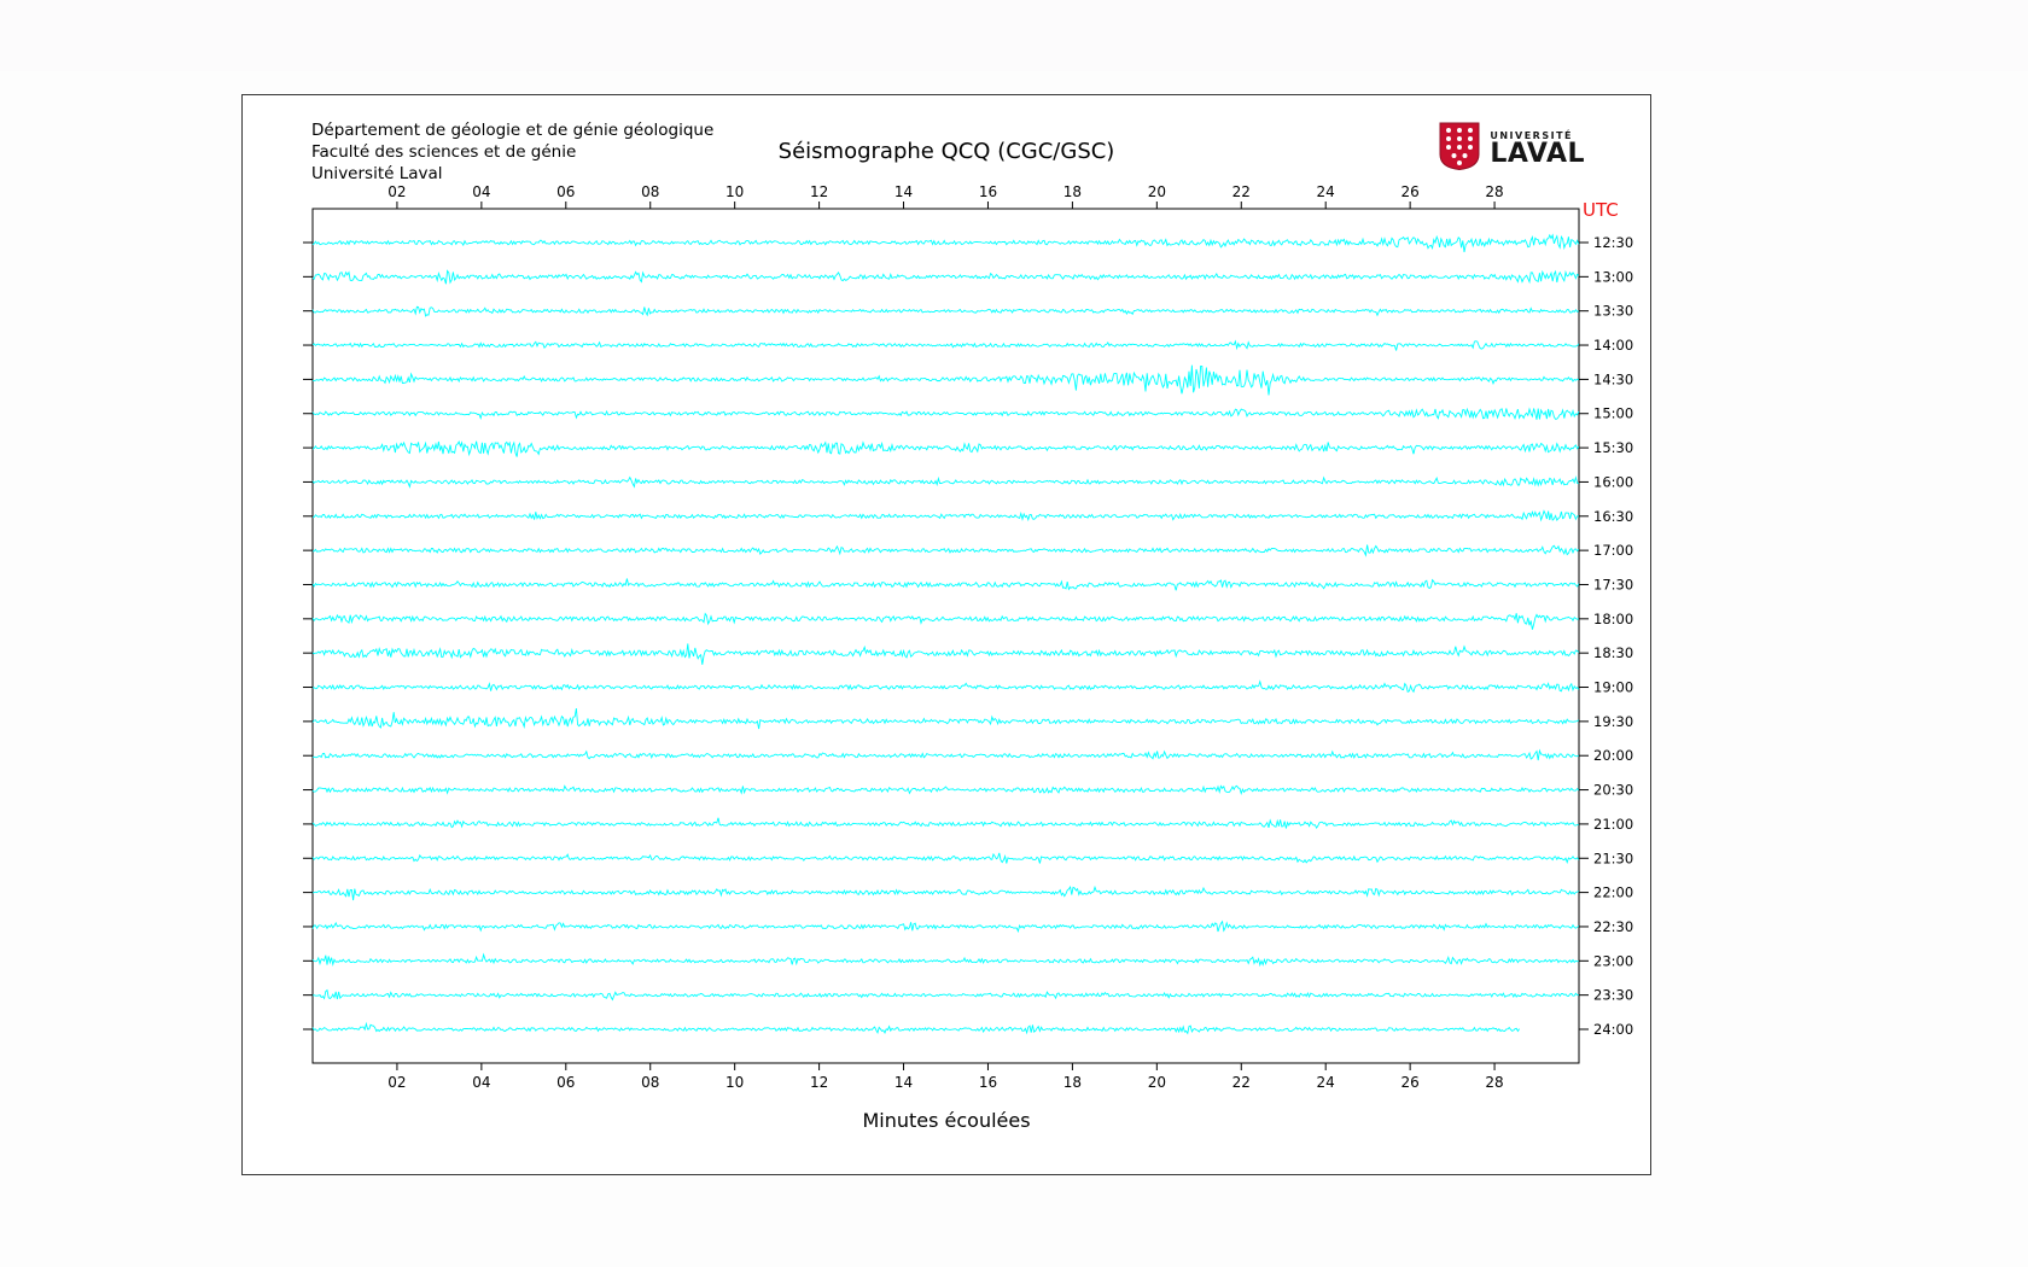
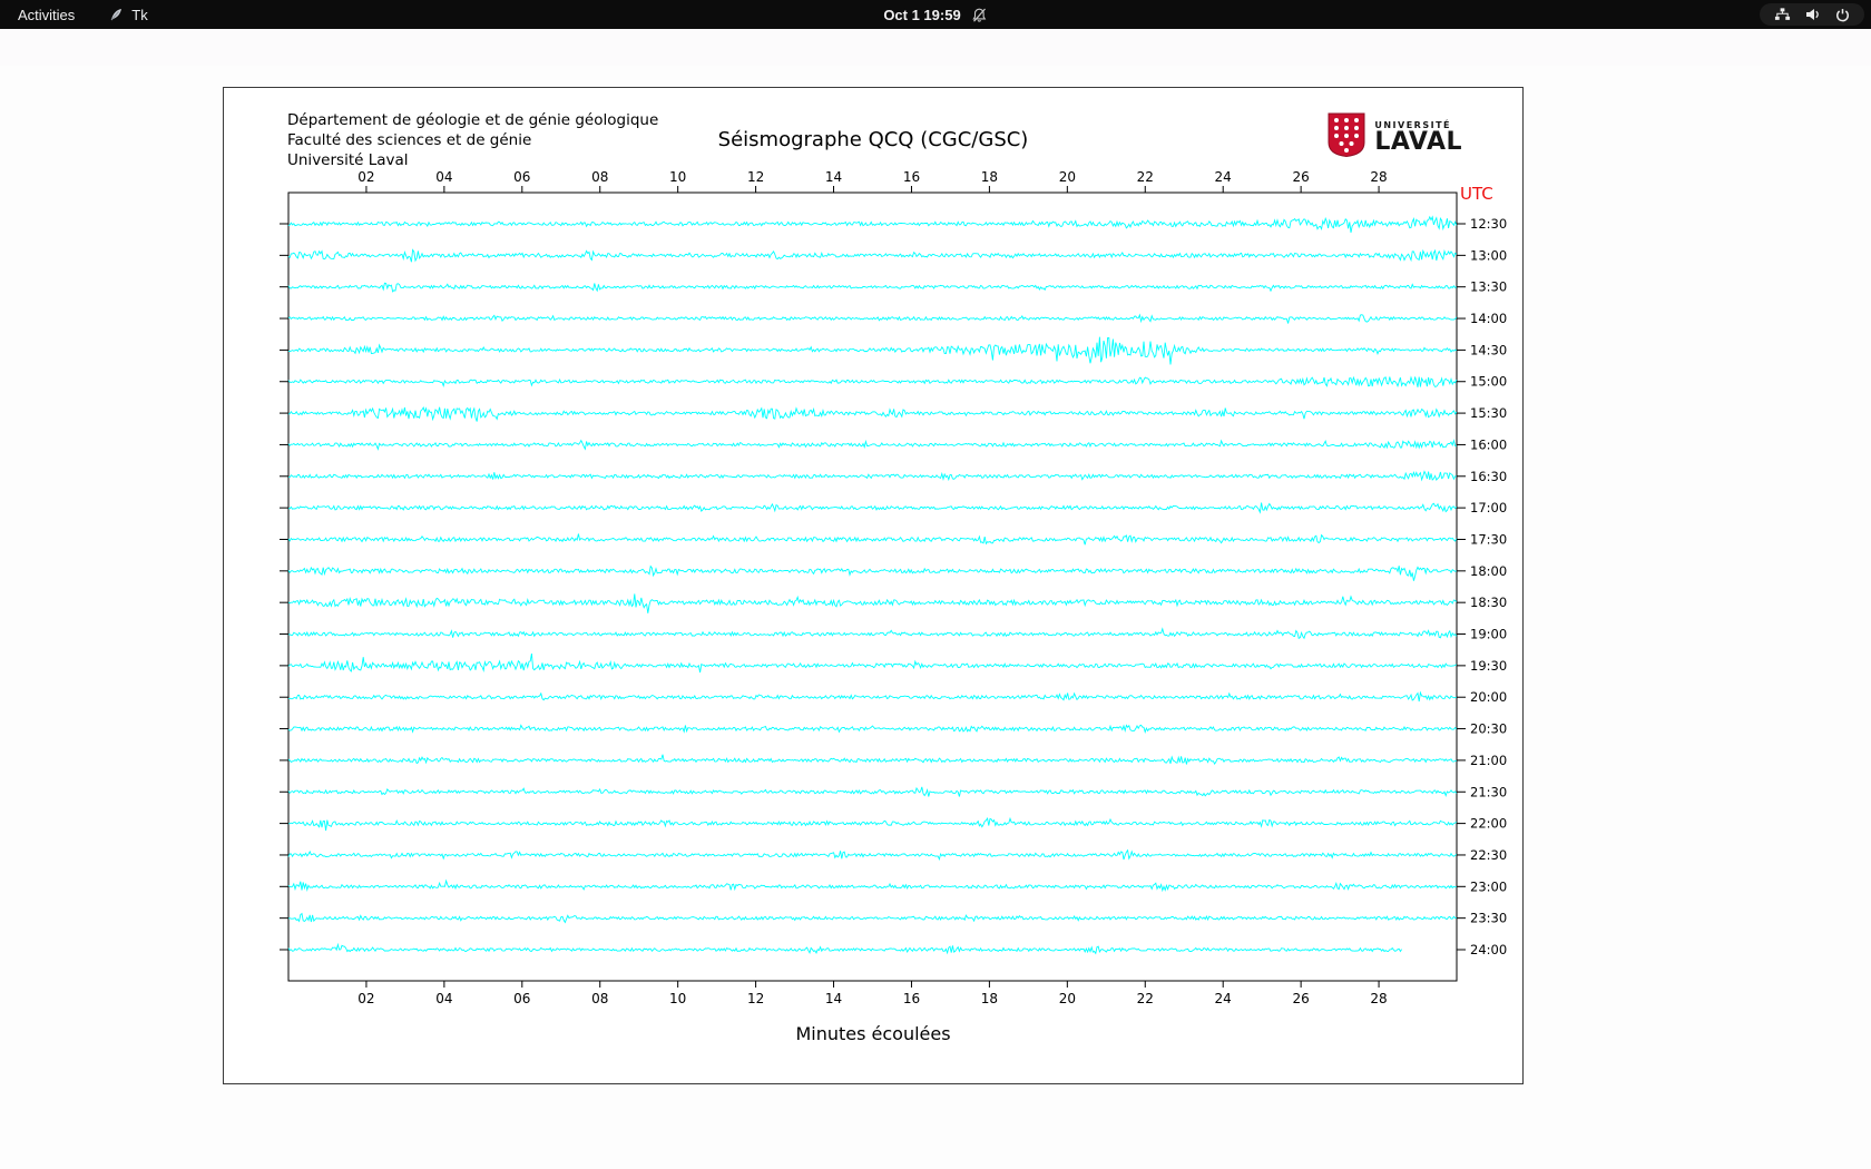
+ Activities
+ Tk
+ Oct 1 19:59
  Département de géologie et de génie géologique
  Faculté des sciences et de génie
  Université Laval
  Séismographe QCQ (CGC/GSC)
  UNIVERSITÉ
  LAVAL
  UTC
  02
  02
  04
  04
  06
  06
  08
  08
  10
  10
  12
  12
  14
  14
  16
  16
  18
  18
  20
  20
  22
  22
  24
  24
  26
  26
  28
  28
  12:30
  13:00
  13:30
  14:00
  14:30
  15:00
  15:30
  16:00
  16:30
  17:00
  17:30
  18:00
  18:30
  19:00
  19:30
  20:00
  20:30
  21:00
  21:30
  22:00
  22:30
  23:00
  23:30
  24:00
  Minutes écoulées
